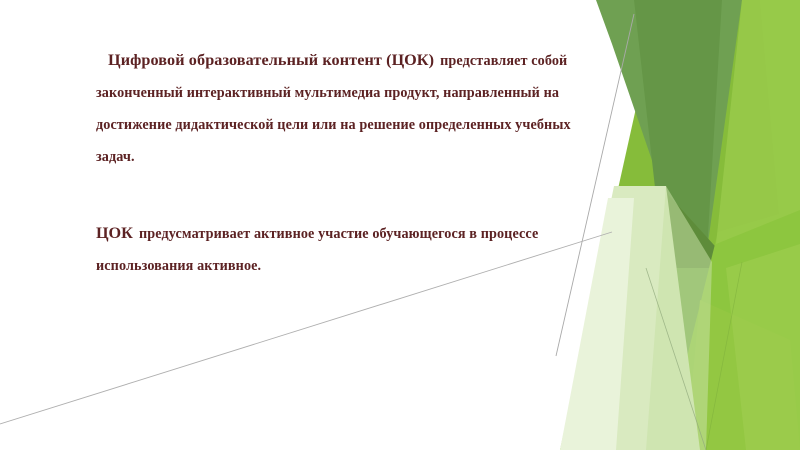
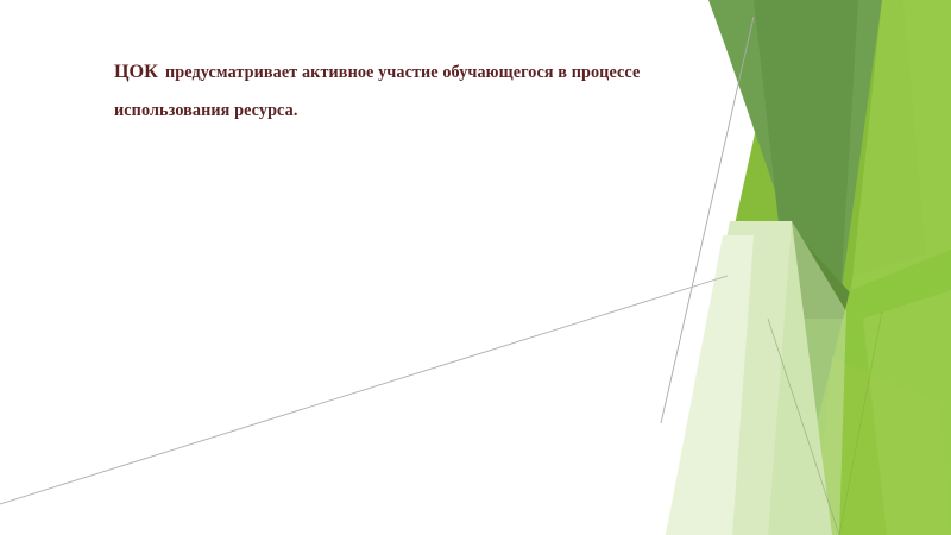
- Цифровой образовательный контент (ЦОК) представляет собой законченный интерактивный мультимедиа продукт, направленный на достижение дидактической цели или на решение определенных учебных задач.
- ЦОК предусматривает активное участие обучающегося в процессе использования активное.
+ ЦОК предусматривает активное участие обучающегося в процессе использования ресурса.
